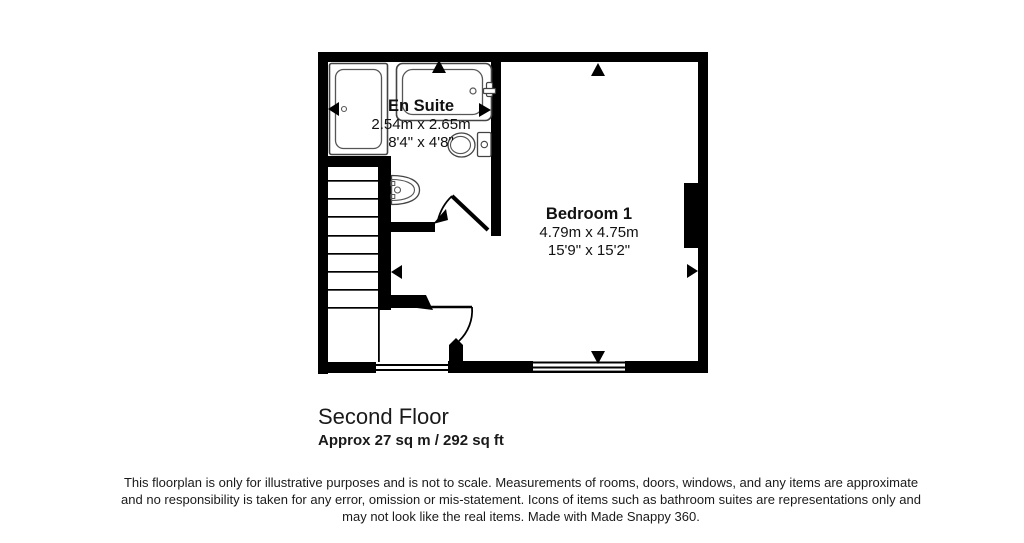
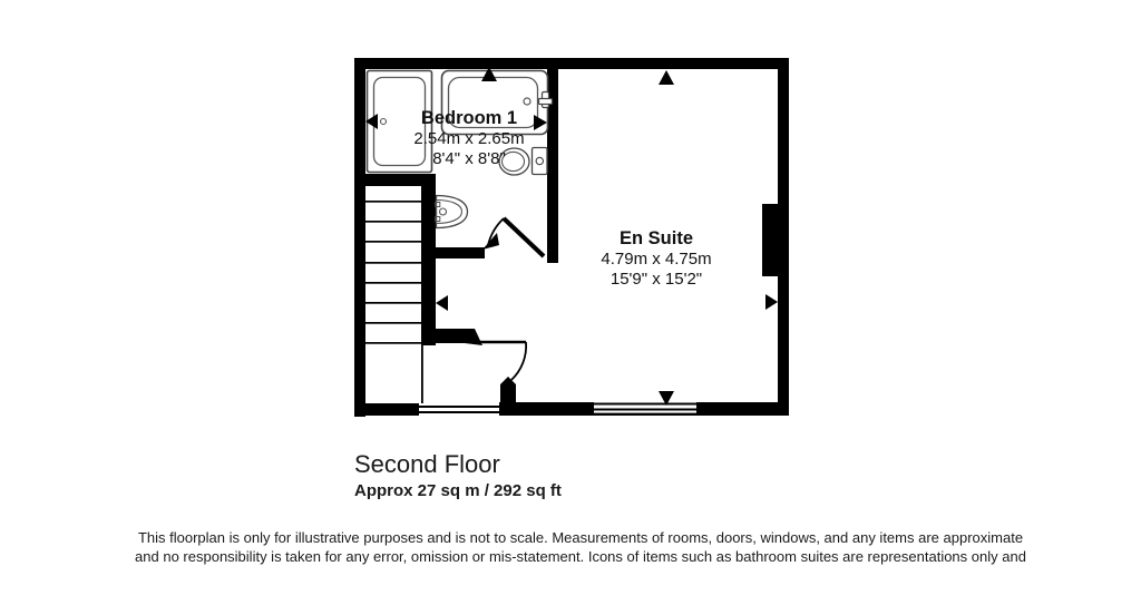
- En Suite
+ Bedroom 1
  2.54m x 2.65m
- 8'4" x 4'8"
+ 8'4" x 8'8"
- Bedroom 1
+ En Suite
  4.79m x 4.75m
  15'9" x 15'2"
  Second Floor
  Approx 27 sq m / 292 sq ft
  This floorplan is only for illustrative purposes and is not to scale. Measurements of rooms, doors, windows, and any items are approximate
  and no responsibility is taken for any error, omission or mis-statement. Icons of items such as bathroom suites are representations only and
- may not look like the real items. Made with Made Snappy 360.
